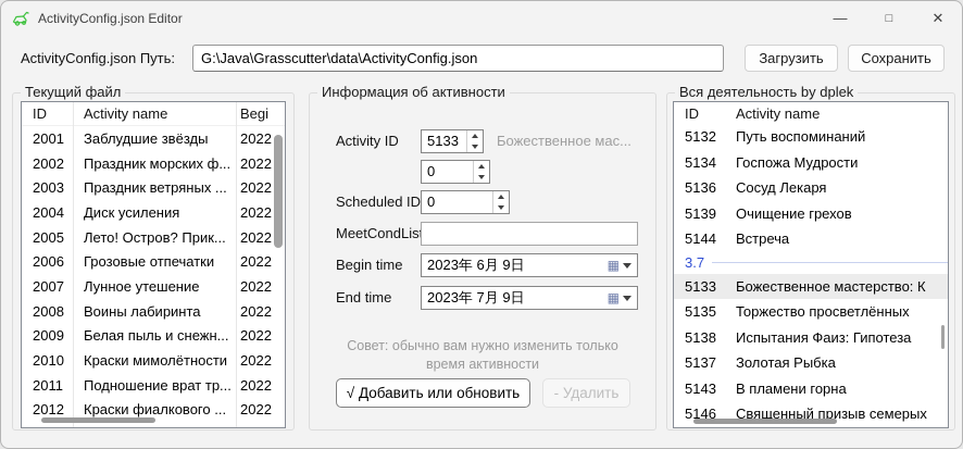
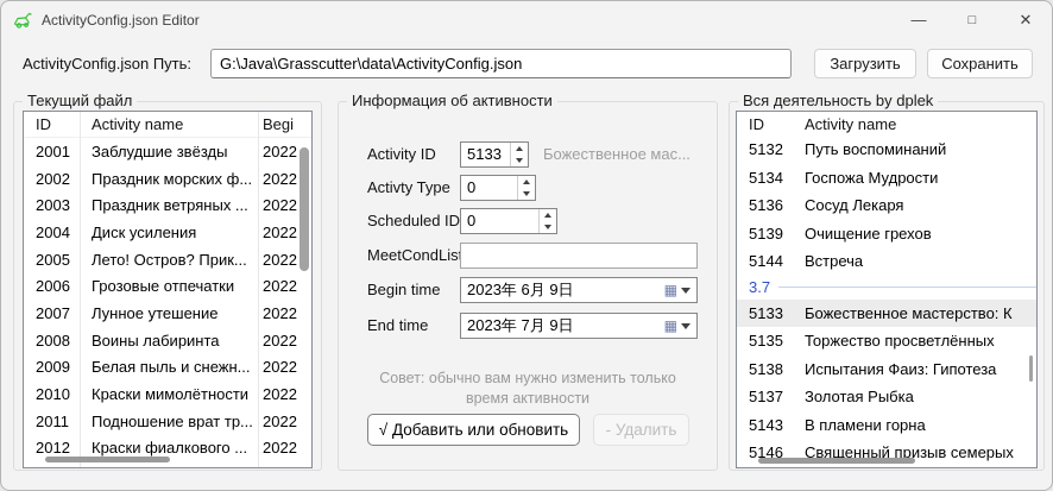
  ActivityConfig.json Editor
  —
  □
  ✕
  ActivityConfig.json Путь:
  G:\Java\Grasscutter\data\ActivityConfig.json
  Загрузить
  Сохранить
  Текущий файл
  ID
  Activity name
  Begi
  2001
  Заблудшие звёзды
  2022
  2002
  Праздник морских ф...
  2022
  2003
  Праздник ветряных ...
  2022
  2004
  Диск усиления
  2022
  2005
  Лето! Остров? Прик...
  2022
  2006
  Грозовые отпечатки
  2022
  2007
  Лунное утешение
  2022
  2008
  Воины лабиринта
  2022
  2009
  Белая пыль и снежн...
  2022
  2010
  Краски мимолётности
  2022
  2011
  Подношение врат тр...
  2022
  2012
  Краски фиалкового ...
  2022
  Информация об активности
  Activity ID
  5133
  Божественное мас...
+ Activty Type
  0
  Scheduled ID
  0
  MeetCondLis
  Begin time
  2023年 6月 9日
  ▦
  End time
  2023年 7月 9日
  ▦
  Совет: обычно вам нужно изменить только время активности
  √ Добавить или обновить
  - Удалить
  Вся деятельность by dplek
  ID
  Activity name
  5132
  Путь воспоминаний
  5134
  Госпожа Мудрости
  5136
  Сосуд Лекаря
  5139
  Очищение грехов
  5144
  Встреча
  3.7
  5133
  Божественное мастерство: К
  5135
  Торжество просветлённых
  5138
  Испытания Фаиз: Гипотеза
  5137
  Золотая Рыбка
  5143
  В пламени горна
  5146
  Священный призыв семерых
